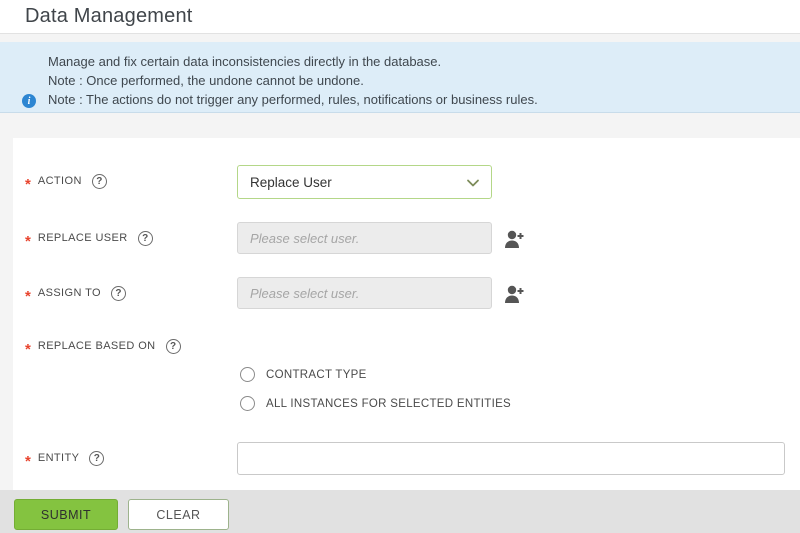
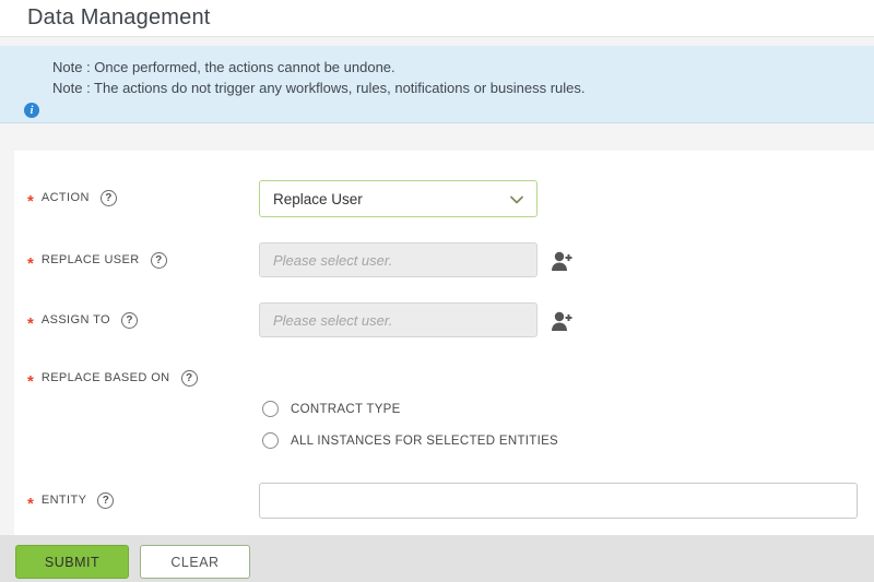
  Data Management
  i
- Manage and fix certain data inconsistencies directly in the database.
- Note : Once performed, the undone cannot be undone.
+ Note : Once performed, the actions cannot be undone.
- Note : The actions do not trigger any performed, rules, notifications or business rules.
+ Note : The actions do not trigger any workflows, rules, notifications or business rules.
  *
  ACTION
  ?
  Replace User
  *
  REPLACE USER
  ?
  Please select user.
  *
  ASSIGN TO
  ?
  Please select user.
  *
  REPLACE BASED ON
  ?
  CONTRACT TYPE
  ALL INSTANCES FOR SELECTED ENTITIES
  *
  ENTITY
  ?
  SUBMIT
  CLEAR
